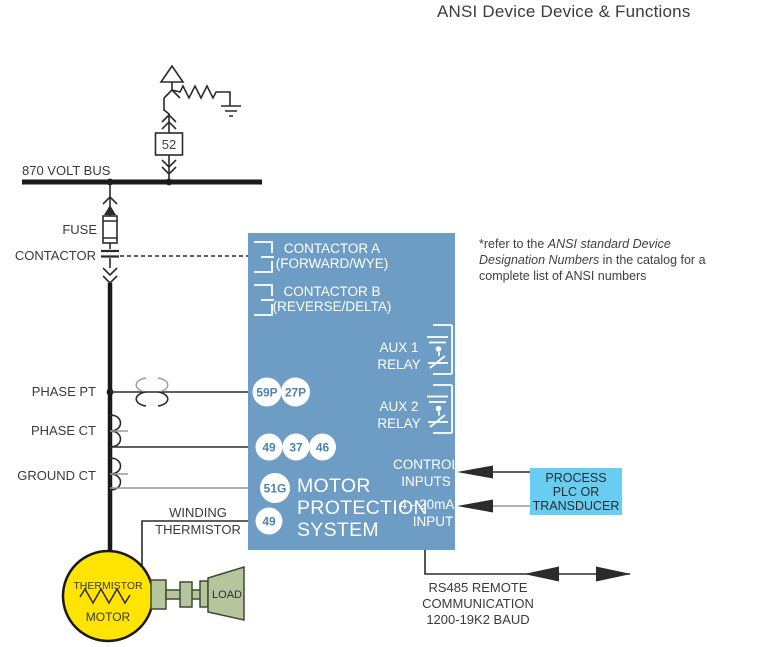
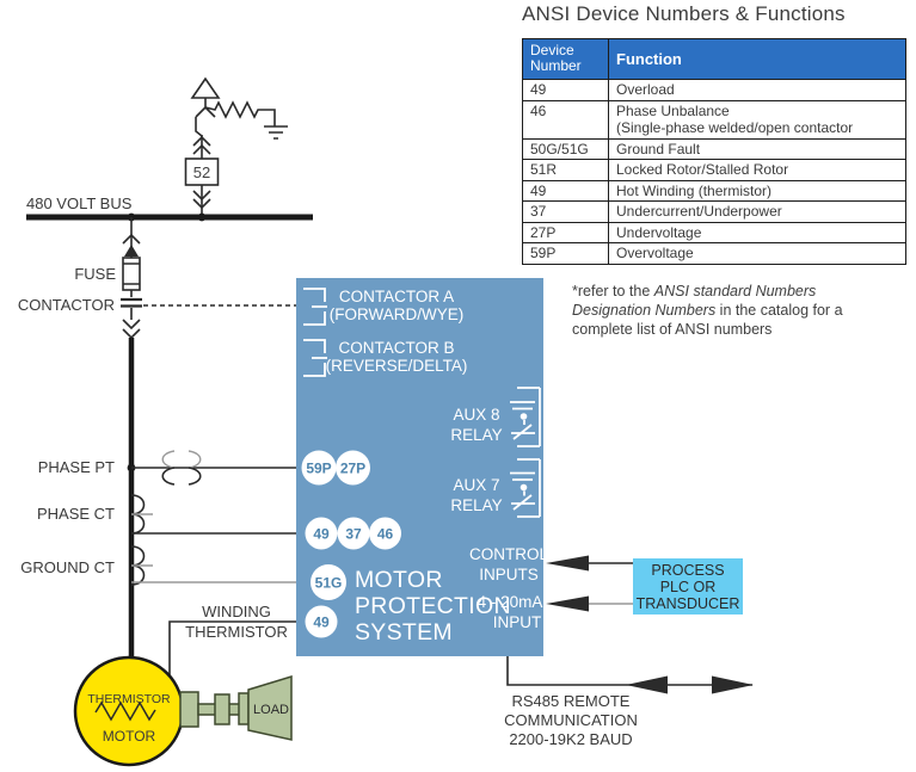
- ANSI Device Device & Functions
+ ANSI Device Numbers & Functions
+ Device Number	Function
+ 49	Overload
+ 46	Phase Unbalance(Single-phase welded/open contactor
+ 50G/51G	Ground Fault
+ 51R	Locked Rotor/Stalled Rotor
+ 49	Hot Winding (thermistor)
+ 37	Undercurrent/Underpower
+ 27P	Undervoltage
+ 59P	Overvoltage
- *refer to the ANSI standard Device Designation Numbers in the catalog for a complete list of ANSI numbers
+ *refer to the ANSI standard Numbers Designation Numbers in the catalog for a complete list of ANSI numbers
  52
- 870 VOLT BUS
+ 480 VOLT BUS
  FUSE
  CONTACTOR
  PHASE PT
  PHASE CT
  GROUND CT
  WINDING
  THERMISTOR
  THERMISTOR
  MOTOR
  LOAD
  CONTACTOR A
  (FORWARD/WYE)
  CONTACTOR B
  (REVERSE/DELTA)
- AUX 1
+ AUX 8
  RELAY
- AUX 2
+ AUX 7
  RELAY
  59P
  27P
  49
  37
  46
  51G
  49
  MOTOR
  PROTECTION
  SYSTEM
  CONTROL
  INPUTS
  4 - 20mA
  INPUT
  PROCESS
  PLC OR
  TRANSDUCER
  RS485 REMOTE
  COMMUNICATION
- 1200-19K2 BAUD
+ 2200-19K2 BAUD
